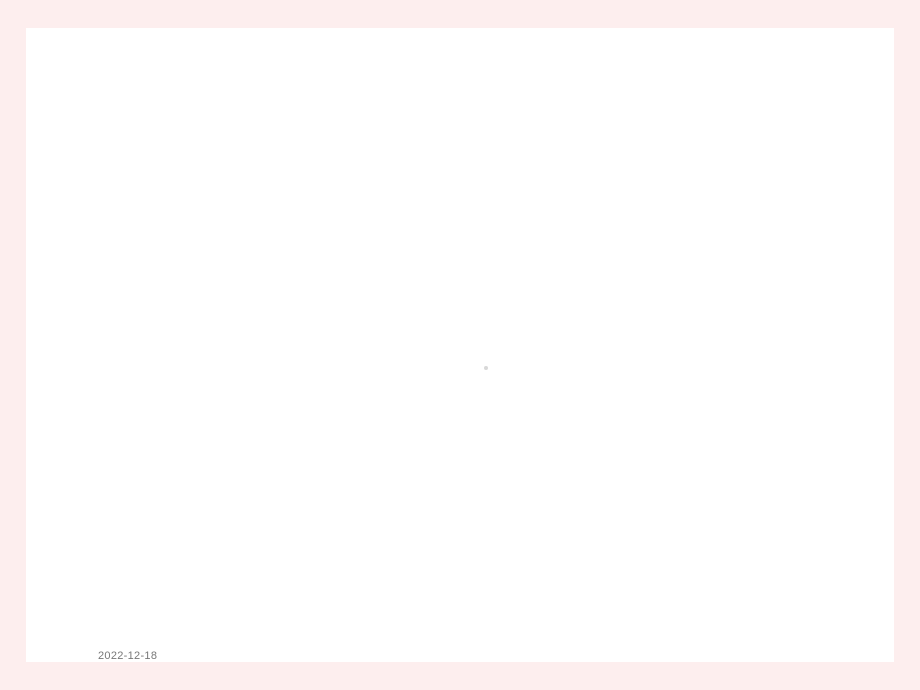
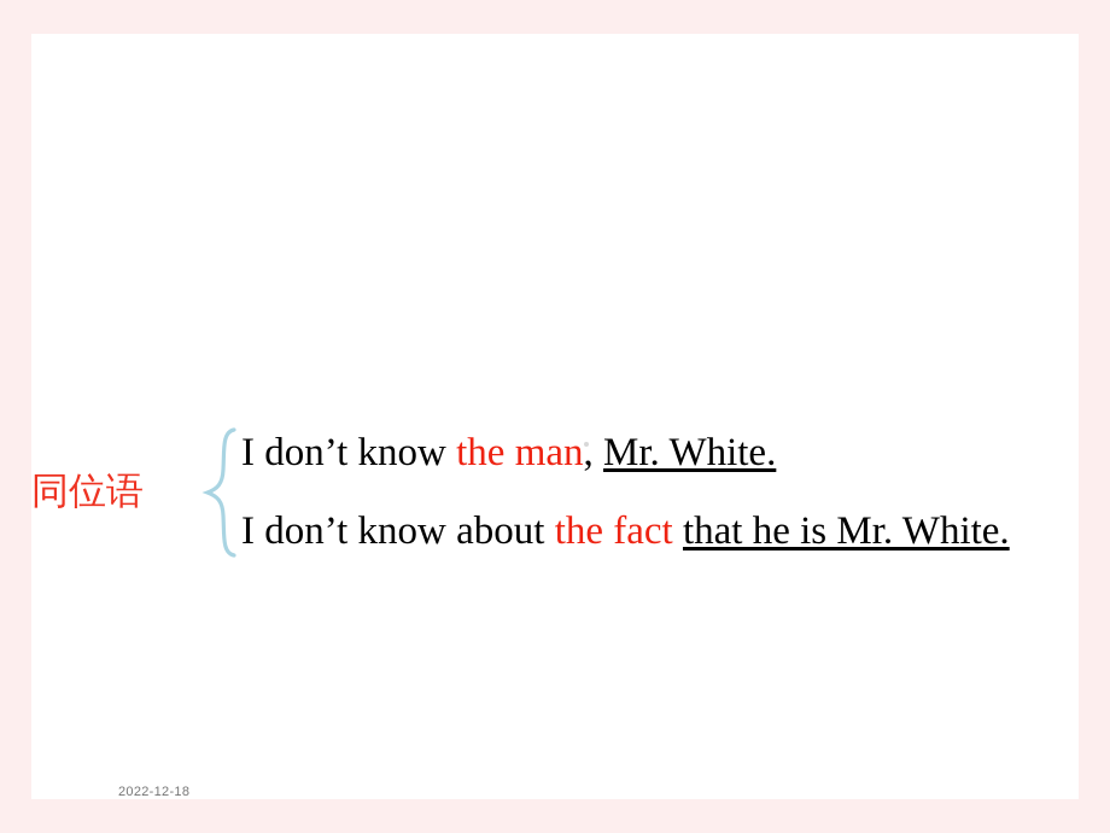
+ 同位语
+ I don’t know the man, Mr. White.
+ I don’t know about the fact that he is Mr. White.
  2022-12-18
